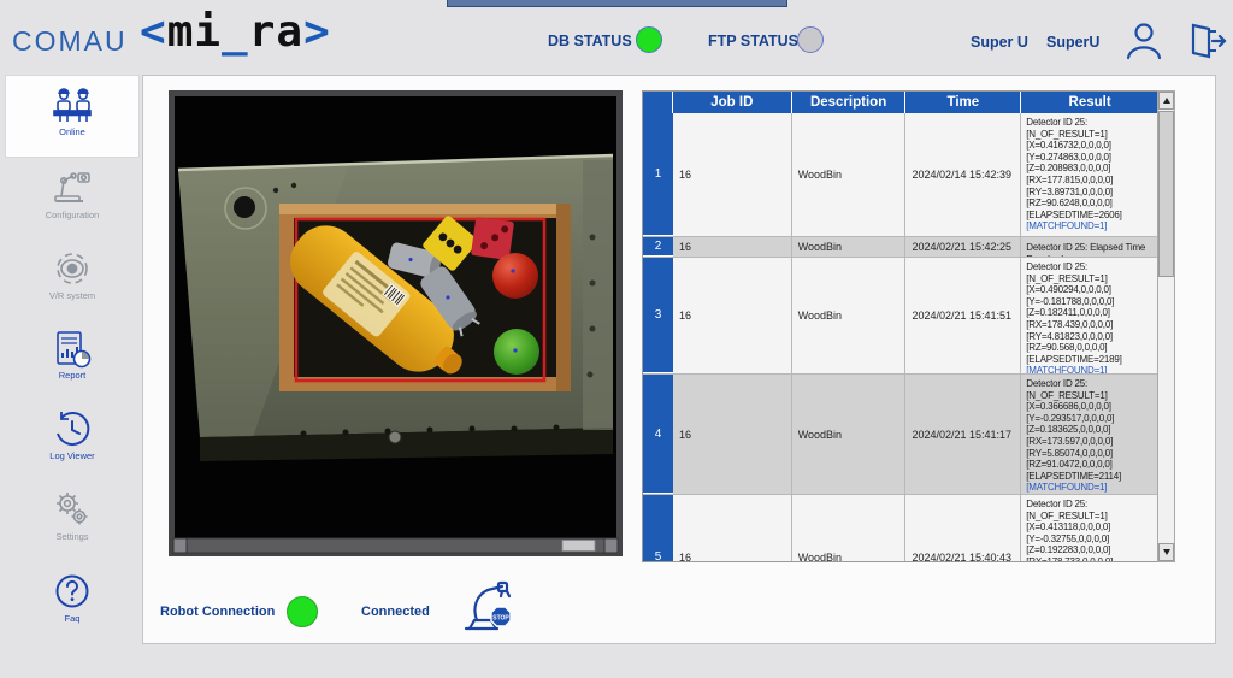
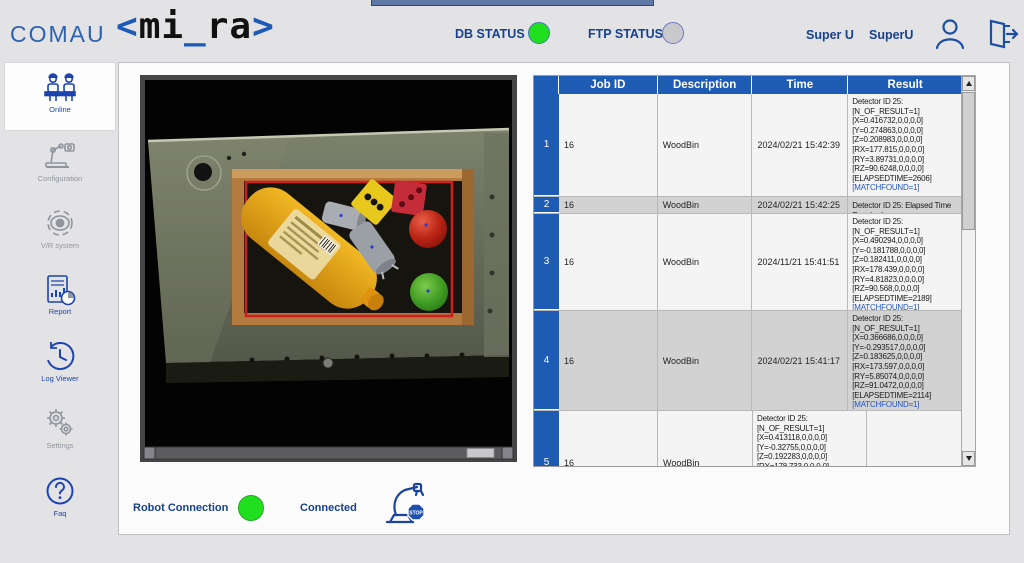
  COMAU
  <mi_ra>
  DB STATUS
  FTP STATUS
  Super U
  SuperU
  Online
  Configuration
  V/R system
  Report
  Log Viewer
  Settings
  Faq
  Job ID
  Description
  Time
  Result
  1
  16
  WoodBin
- 2024/02/14 15:42:39
+ 2024/02/21 15:42:39
  Detector ID 25:
  [N_OF_RESULT=1]
  [X=0.416732,0,0,0,0]
  [Y=0.274863,0,0,0,0]
  [Z=0.208983,0,0,0,0]
  [RX=177.815,0,0,0,0]
  [RY=3.89731,0,0,0,0]
  [RZ=90.6248,0,0,0,0]
  [ELAPSEDTIME=2606]
  [MATCHFOUND=1]
  2
  16
  WoodBin
  2024/02/21 15:42:25
  Detector ID 25: Elapsed Time
  3
  16
  WoodBin
- 2024/02/21 15:41:51
+ 2024/11/21 15:41:51
  Detector ID 25:
  [N_OF_RESULT=1]
  [X=0.490294,0,0,0,0]
  [Y=-0.181788,0,0,0,0]
  [Z=0.182411,0,0,0,0]
  [RX=178.439,0,0,0,0]
  [RY=4.81823,0,0,0,0]
  [RZ=90.568,0,0,0,0]
  [ELAPSEDTIME=2189]
  [MATCHFOUND=1]
  4
  16
  WoodBin
  2024/02/21 15:41:17
  Detector ID 25:
  [N_OF_RESULT=1]
  [X=0.366686,0,0,0,0]
  [Y=-0.293517,0,0,0,0]
  [Z=0.183625,0,0,0,0]
  [RX=173.597,0,0,0,0]
  [RY=5.85074,0,0,0,0]
  [RZ=91.0472,0,0,0,0]
  [ELAPSEDTIME=2114]
  [MATCHFOUND=1]
  5
  16
  WoodBin
- 2024/02/21 15:40:43
  Detector ID 25:
  [N_OF_RESULT=1]
  [X=0.413118,0,0,0,0]
  [Y=-0.32755,0,0,0,0]
  [Z=0.192283,0,0,0,0]
  Robot Connection
  Connected
